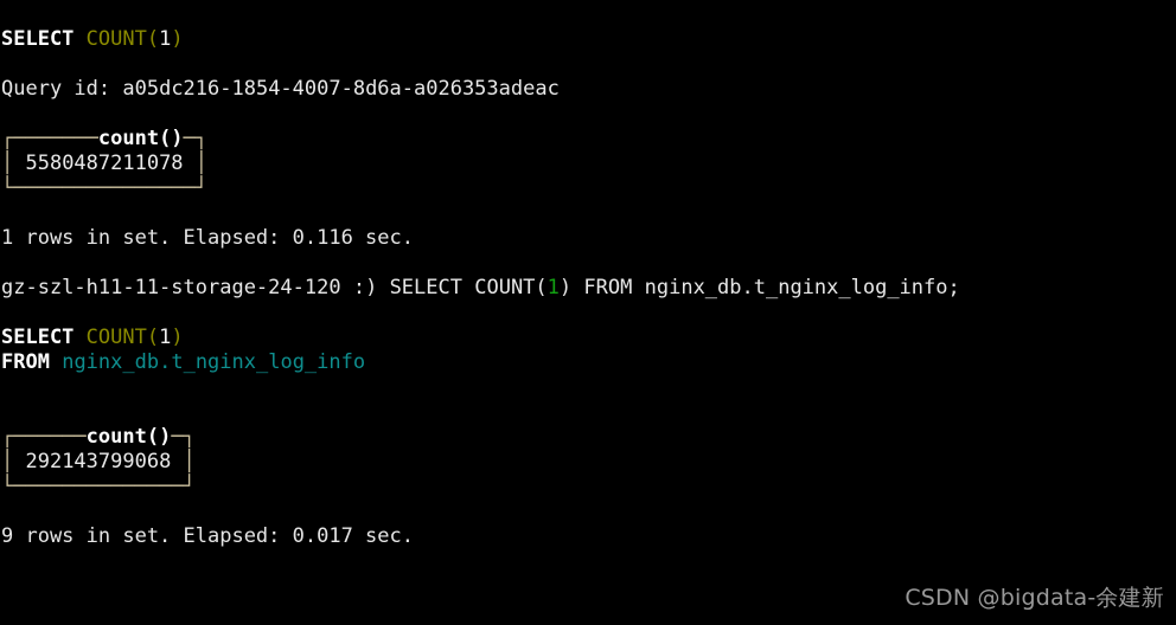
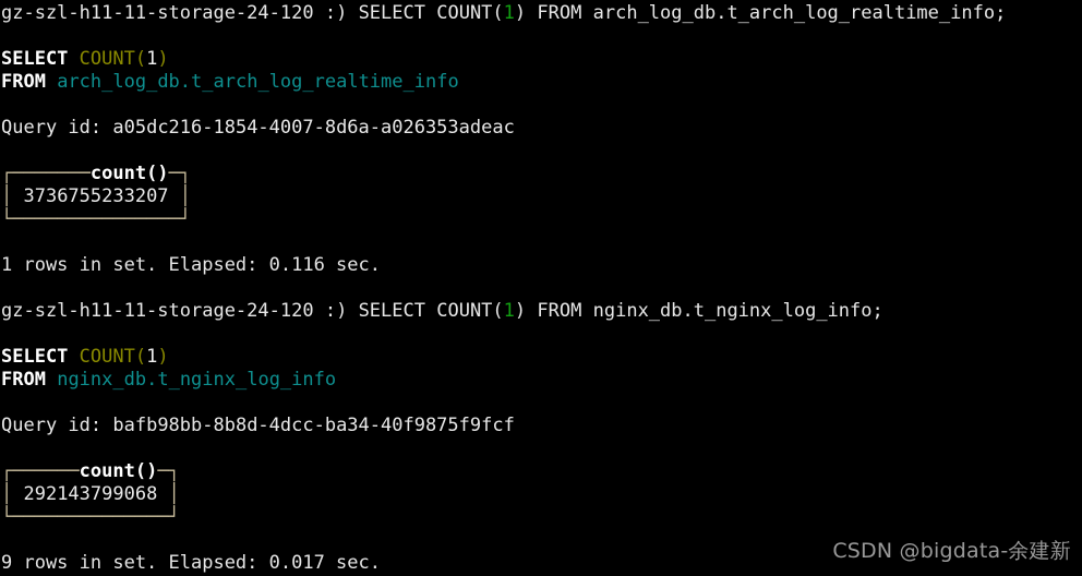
+ gz-szl-h11-11-storage-24-120 :) SELECT COUNT(1) FROM arch_log_db.t_arch_log_realtime_info;
  SELECT COUNT(1)
+ FROM arch_log_db.t_arch_log_realtime_info
  Query id: a05dc216-1854-4007-8d6a-a026353adeac
- ┌───────count()─┐ │ 5580487211078 │ └───────────────┘
+ ┌───────count()─┐ │ 3736755233207 │ └───────────────┘
  1 rows in set. Elapsed: 0.116 sec.
  gz-szl-h11-11-storage-24-120 :) SELECT COUNT(1) FROM nginx_db.t_nginx_log_info;
  SELECT COUNT(1)
  FROM nginx_db.t_nginx_log_info
+ Query id: bafb98bb-8b8d-4dcc-ba34-40f9875f9fcf
  ┌──────count()─┐ │ 292143799068 │ └──────────────┘
  9 rows in set. Elapsed: 0.017 sec.
  CSDN @bigdata-余建新
